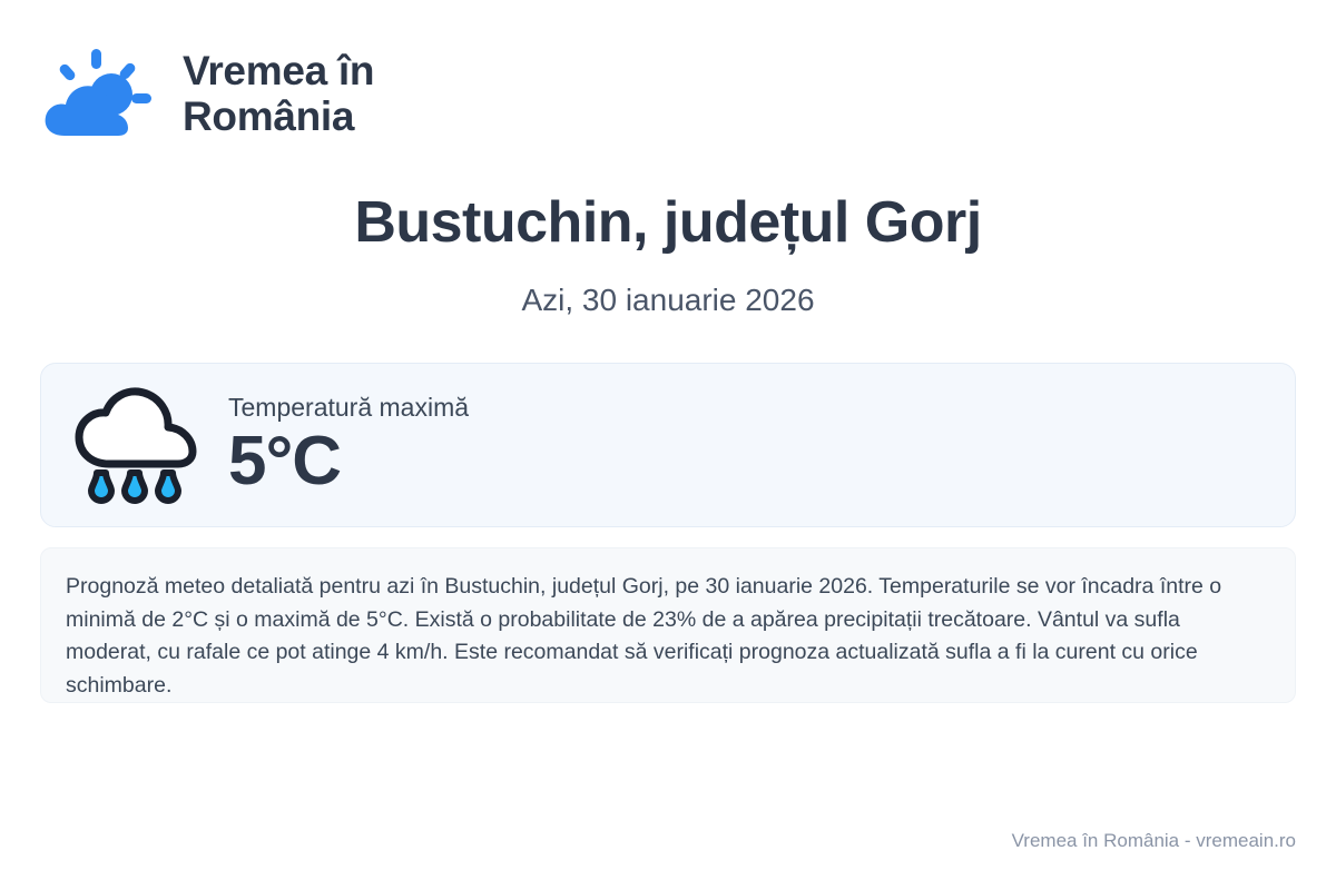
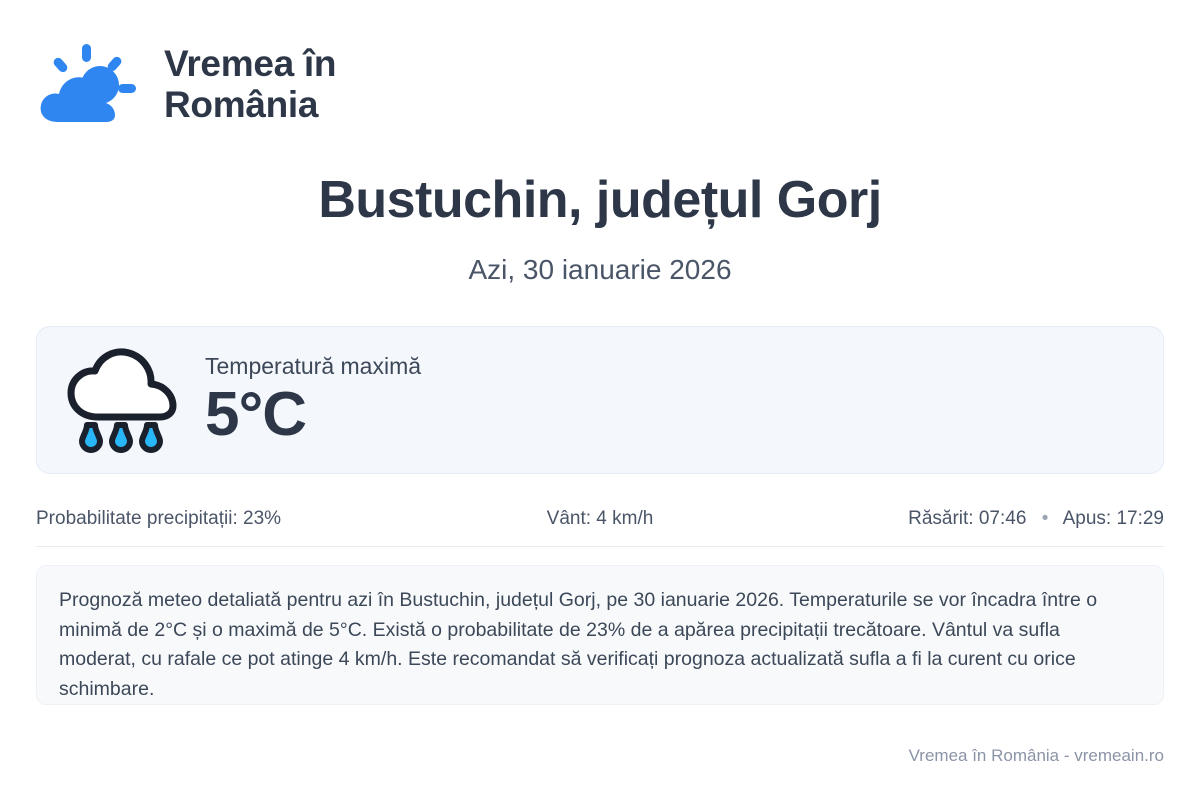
  Vremea în
  România
  Bustuchin, județul Gorj
  Azi, 30 ianuarie 2026
  Temperatură maximă
  5°C
+ Probabilitate precipitații: 23%
+ Vânt: 4 km/h
+ Răsărit: 07:46 • Apus: 17:29
  Prognoză meteo detaliată pentru azi în Bustuchin, județul Gorj, pe 30 ianuarie 2026. Temperaturile se vor încadra între o minimă de 2°C și o maximă de 5°C. Există o probabilitate de 23% de a apărea precipitații trecătoare. Vântul va sufla moderat, cu rafale ce pot atinge 4 km/h. Este recomandat să verificați prognoza actualizată sufla a fi la curent cu orice schimbare.
  Vremea în România - vremeain.ro
